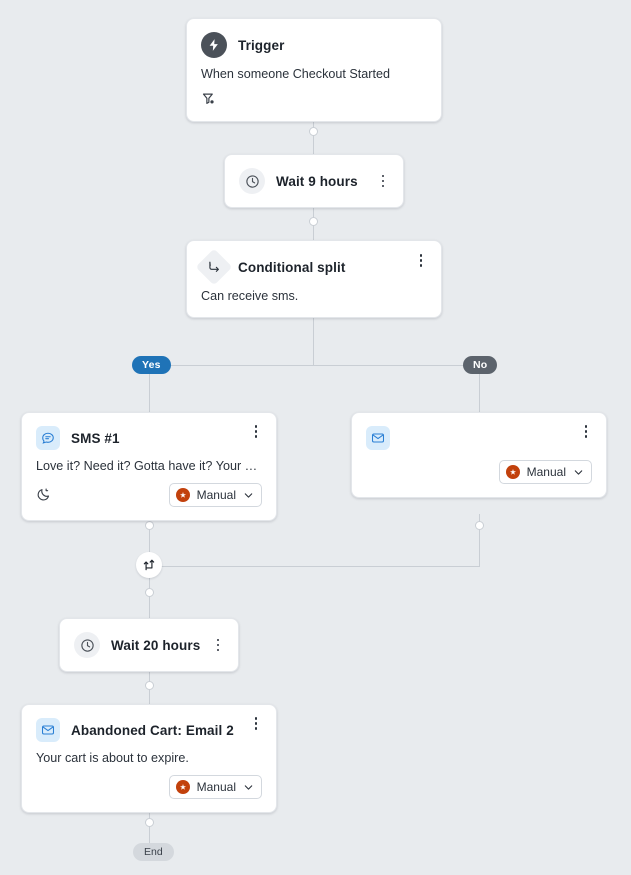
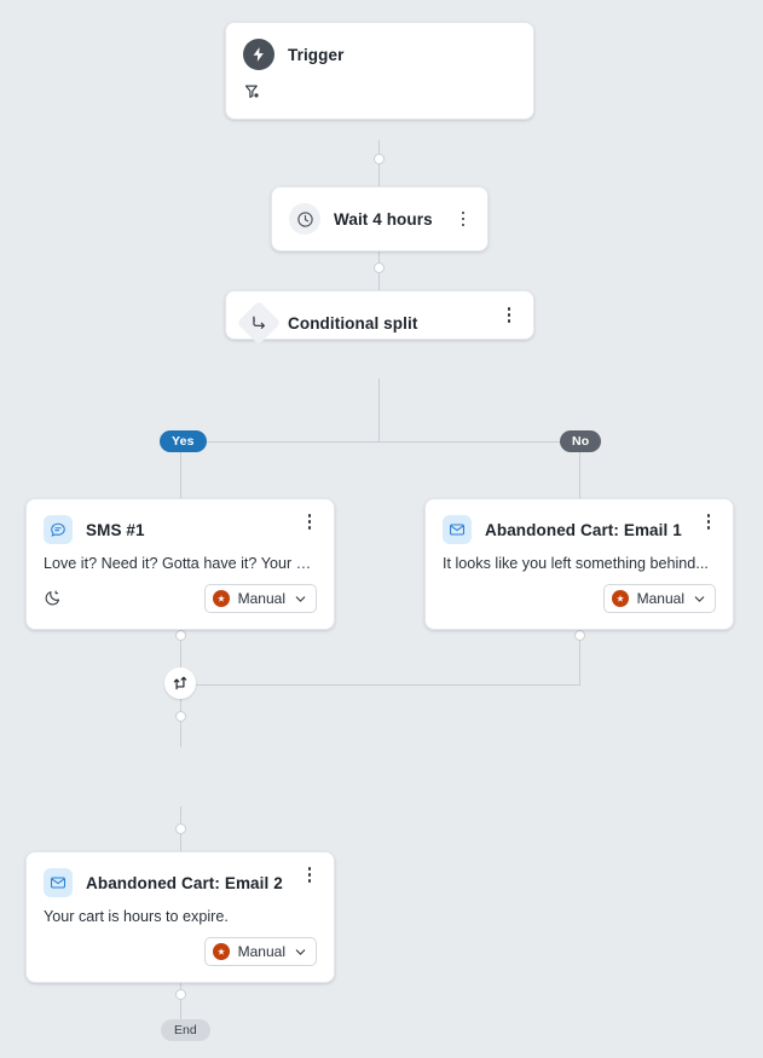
  Trigger
- When someone Checkout Started
- Wait 9 hours
+ Wait 4 hours
  Conditional split
- Can receive sms.
  Yes
  No
  SMS #1
  Love it? Need it? Gotta have it? Your cart i.
  Manual
+ Abandoned Cart: Email 1
+ It looks like you left something behind...
  Manual
- Wait 20 hours
  Abandoned Cart: Email 2
- Your cart is about to expire.
+ Your cart is hours to expire.
  Manual
  End
